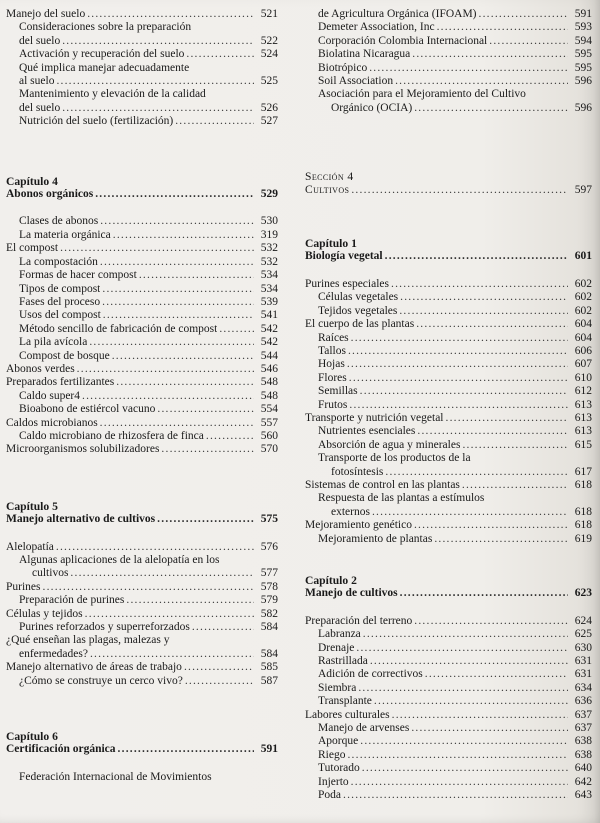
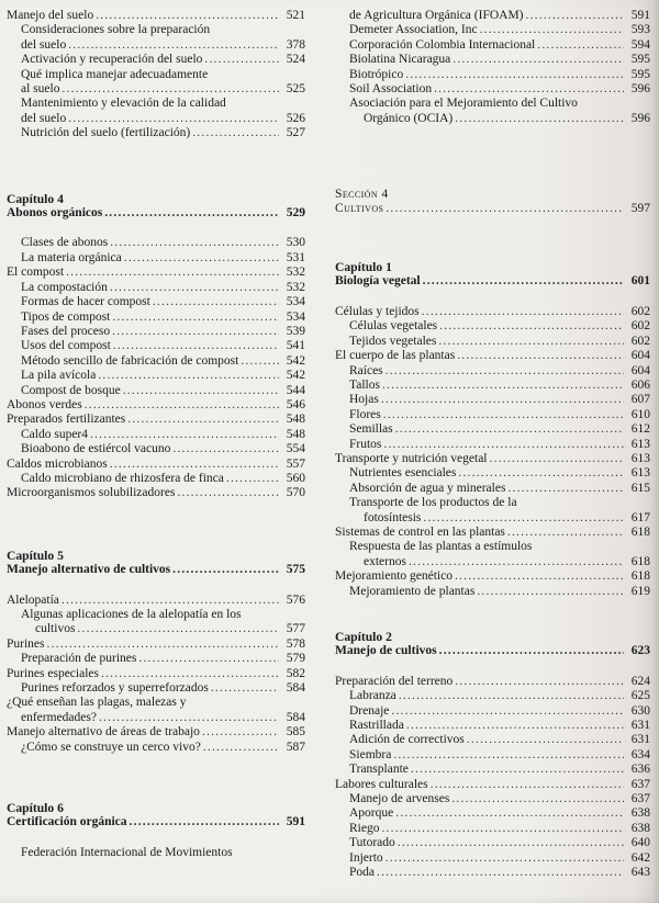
  Manejo del suelo
  521
  Consideraciones sobre la preparación
  del suelo
- 522
+ 378
  Activación y recuperación del suelo
  524
  Qué implica manejar adecuadamente
  al suelo
  525
  Mantenimiento y elevación de la calidad
  del suelo
  526
  Nutrición del suelo (fertilización)
  527
  Capítulo 4
  Abonos orgánicos
  529
  Clases de abonos
  530
  La materia orgánica
- 319
+ 531
  El compost
  532
  La compostación
  532
  Formas de hacer compost
  534
  Tipos de compost
  534
  Fases del proceso
  539
  Usos del compost
  541
  Método sencillo de fabricación de compost
  542
  La pila avícola
  542
  Compost de bosque
  544
  Abonos verdes
  546
  Preparados fertilizantes
  548
  Caldo super4
  548
  Bioabono de estiércol vacuno
  554
  Caldos microbianos
  557
  Caldo microbiano de rhizosfera de finca
  560
  Microorganismos solubilizadores
  570
  Capítulo 5
  Manejo alternativo de cultivos
  575
  Alelopatía
  576
  Algunas aplicaciones de la alelopatía en los
  cultivos
  577
  Purines
  578
  Preparación de purines
  579
- Células y tejidos
+ Purines especiales
  582
  Purines reforzados y superreforzados
  584
  ¿Qué enseñan las plagas, malezas y
  enfermedades?
  584
  Manejo alternativo de áreas de trabajo
  585
  ¿Cómo se construye un cerco vivo?
  587
  Capítulo 6
  Certificación orgánica
  591
  Federación Internacional de Movimientos
  de Agricultura Orgánica (IFOAM)
  591
  Demeter Association, Inc
  593
  Corporación Colombia Internacional
  594
  Biolatina Nicaragua
  595
  Biotrópico
  595
  Soil Association
  596
  Asociación para el Mejoramiento del Cultivo
  Orgánico (OCIA)
  596
  Sección 4
  Cultivos
  597
  Capítulo 1
  Biología vegetal
  601
- Purines especiales
+ Células y tejidos
  602
  Células vegetales
  602
  Tejidos vegetales
  602
  El cuerpo de las plantas
  604
  Raíces
  604
  Tallos
  606
  Hojas
  607
  Flores
  610
  Semillas
  612
  Frutos
  613
  Transporte y nutrición vegetal
  613
  Nutrientes esenciales
  613
  Absorción de agua y minerales
  615
  Transporte de los productos de la
  fotosíntesis
  617
  Sistemas de control en las plantas
  618
  Respuesta de las plantas a estímulos
  externos
  618
  Mejoramiento genético
  618
  Mejoramiento de plantas
  619
  Capítulo 2
  Manejo de cultivos
  623
  Preparación del terreno
  624
  Labranza
  625
  Drenaje
  630
  Rastrillada
  631
  Adición de correctivos
  631
  Siembra
  634
  Transplante
  636
  Labores culturales
  637
  Manejo de arvenses
  637
  Aporque
  638
  Riego
  638
  Tutorado
  640
  Injerto
  642
  Poda
  643
